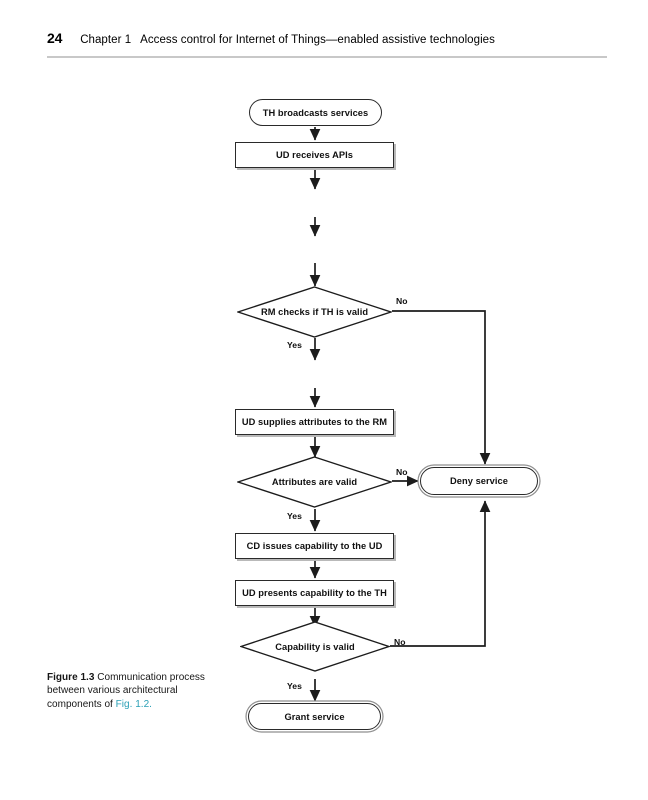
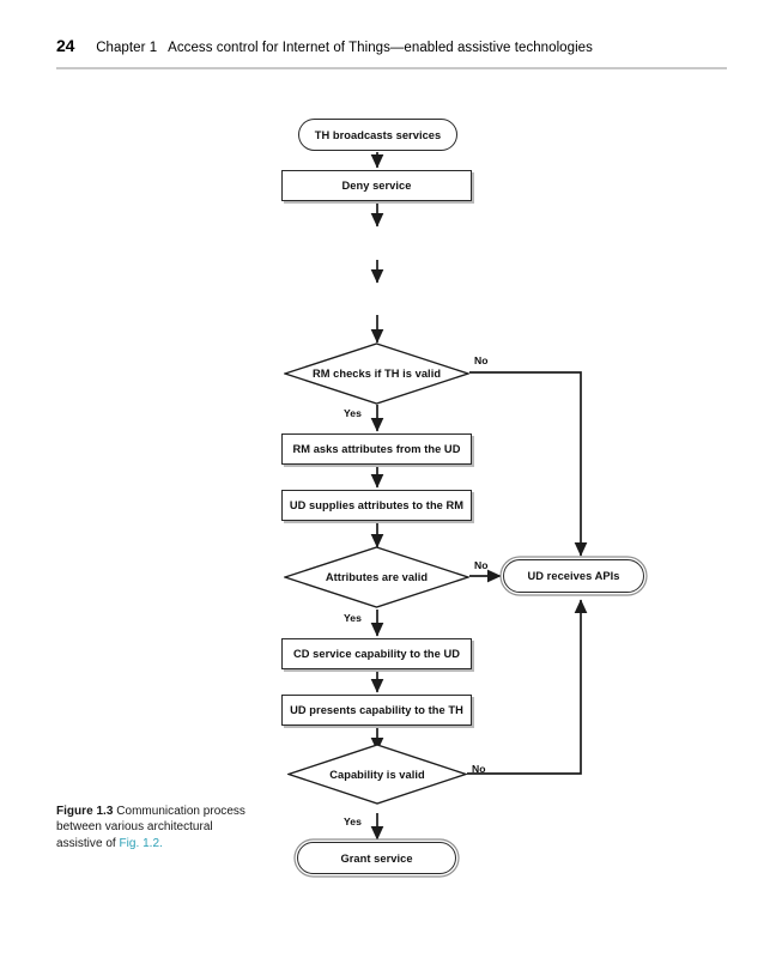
  24
  Chapter 1
  Access control for Internet of Things—enabled assistive technologies
  TH broadcasts services
- UD receives APIs
+ Deny service
  RM checks if TH is valid
+ RM asks attributes from the UD
  UD supplies attributes to the RM
  Attributes are valid
- CD issues capability to the UD
+ CD service capability to the UD
  UD presents capability to the TH
  Capability is valid
- Deny service
+ UD receives APIs
  Grant service
  No
  Yes
  No
  Yes
  No
  Yes
- Figure 1.3 Communication process between various architectural components of Fig. 1.2.
+ Figure 1.3 Communication process between various architectural assistive of Fig. 1.2.
